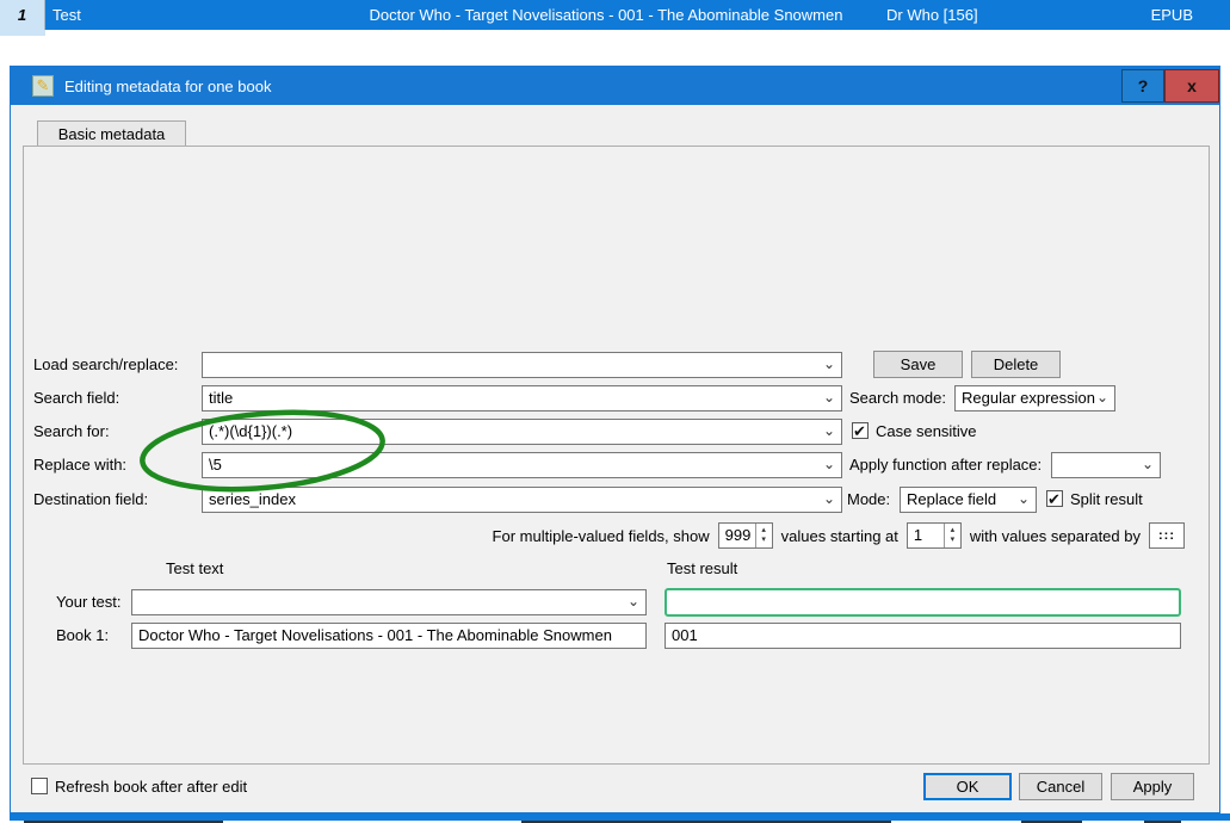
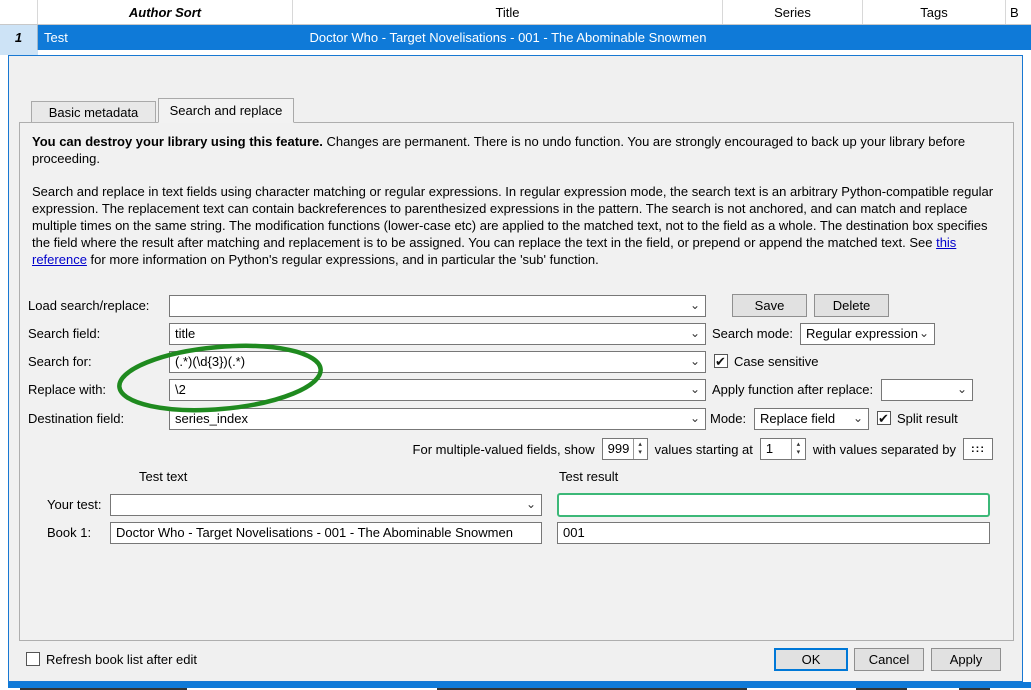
+ Author Sort
+ Title
+ Series
+ Tags
+ B
  1
  Test
  Doctor Who - Target Novelisations - 001 - The Abominable Snowmen
- Dr Who [156]
- EPUB
- ✎
- Editing metadata for one book
- ?
- x
  Basic metadata
+ Search and replace
+ You can destroy your library using this feature. Changes are permanent. There is no undo function. You are strongly encouraged to back up your library before proceeding.
+ Search and replace in text fields using character matching or regular expressions. In regular expression mode, the search text is an arbitrary Python-compatible regular expression. The replacement text can contain backreferences to parenthesized expressions in the pattern. The search is not anchored, and can match and replace multiple times on the same string. The modification functions (lower-case etc) are applied to the matched text, not to the field as a whole. The destination box specifies the field where the result after matching and replacement is to be assigned. You can replace the text in the field, or prepend or append the matched text. See this reference for more information on Python's regular expressions, and in particular the 'sub' function.
  Load search/replace:
  ⌄
  Save
  Delete
  Search field:
  title
  ⌄
  Search mode:
  Regular expression
  ⌄
  Search for:
- (.*)(\d{1})(.*)
+ (.*)(\d{3})(.*)
  ⌄
  ✔
  Case sensitive
  Replace with:
- \5
+ \2
  ⌄
  Apply function after replace:
  ⌄
  Destination field:
  series_index
  ⌄
  Mode:
  Replace field
  ⌄
  ✔
  Split result
  For multiple-valued fields, show
  999
  values starting at
  1
  with values separated by
  :::
  Test text
  Test result
  Your test:
  ⌄
  Book 1:
  Doctor Who - Target Novelisations - 001 - The Abominable Snowmen
  001
- Refresh book after after edit
+ Refresh book list after edit
  OK
  Cancel
  Apply
